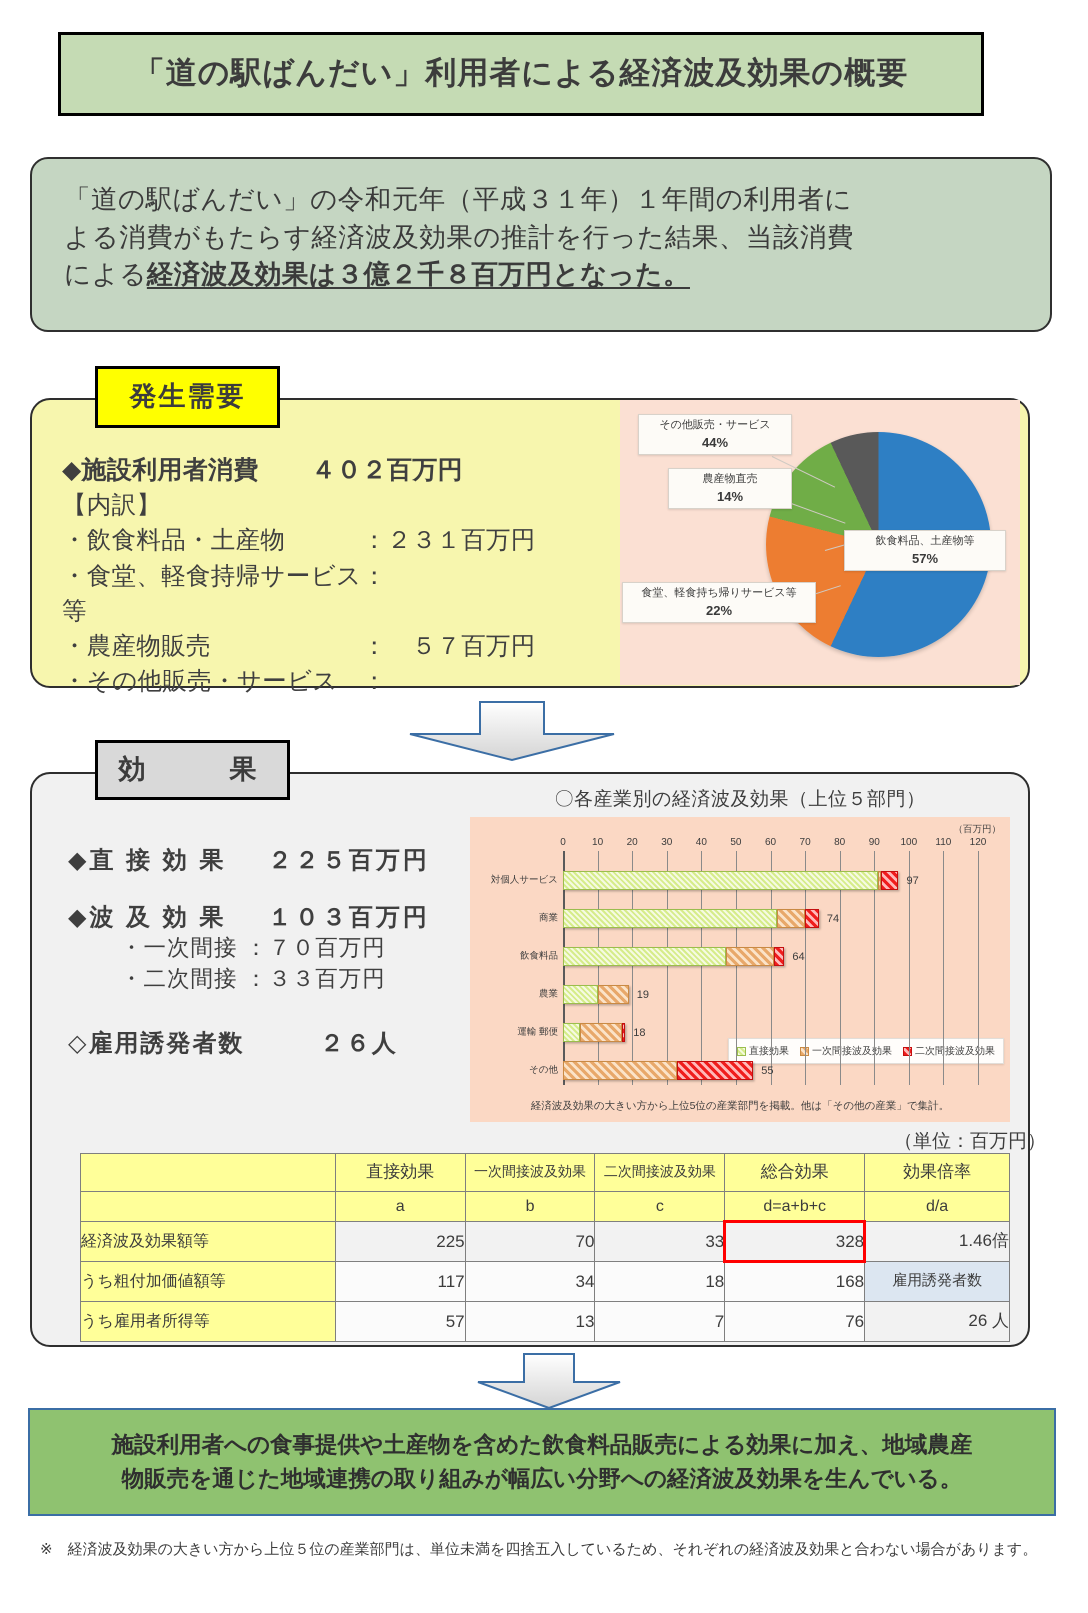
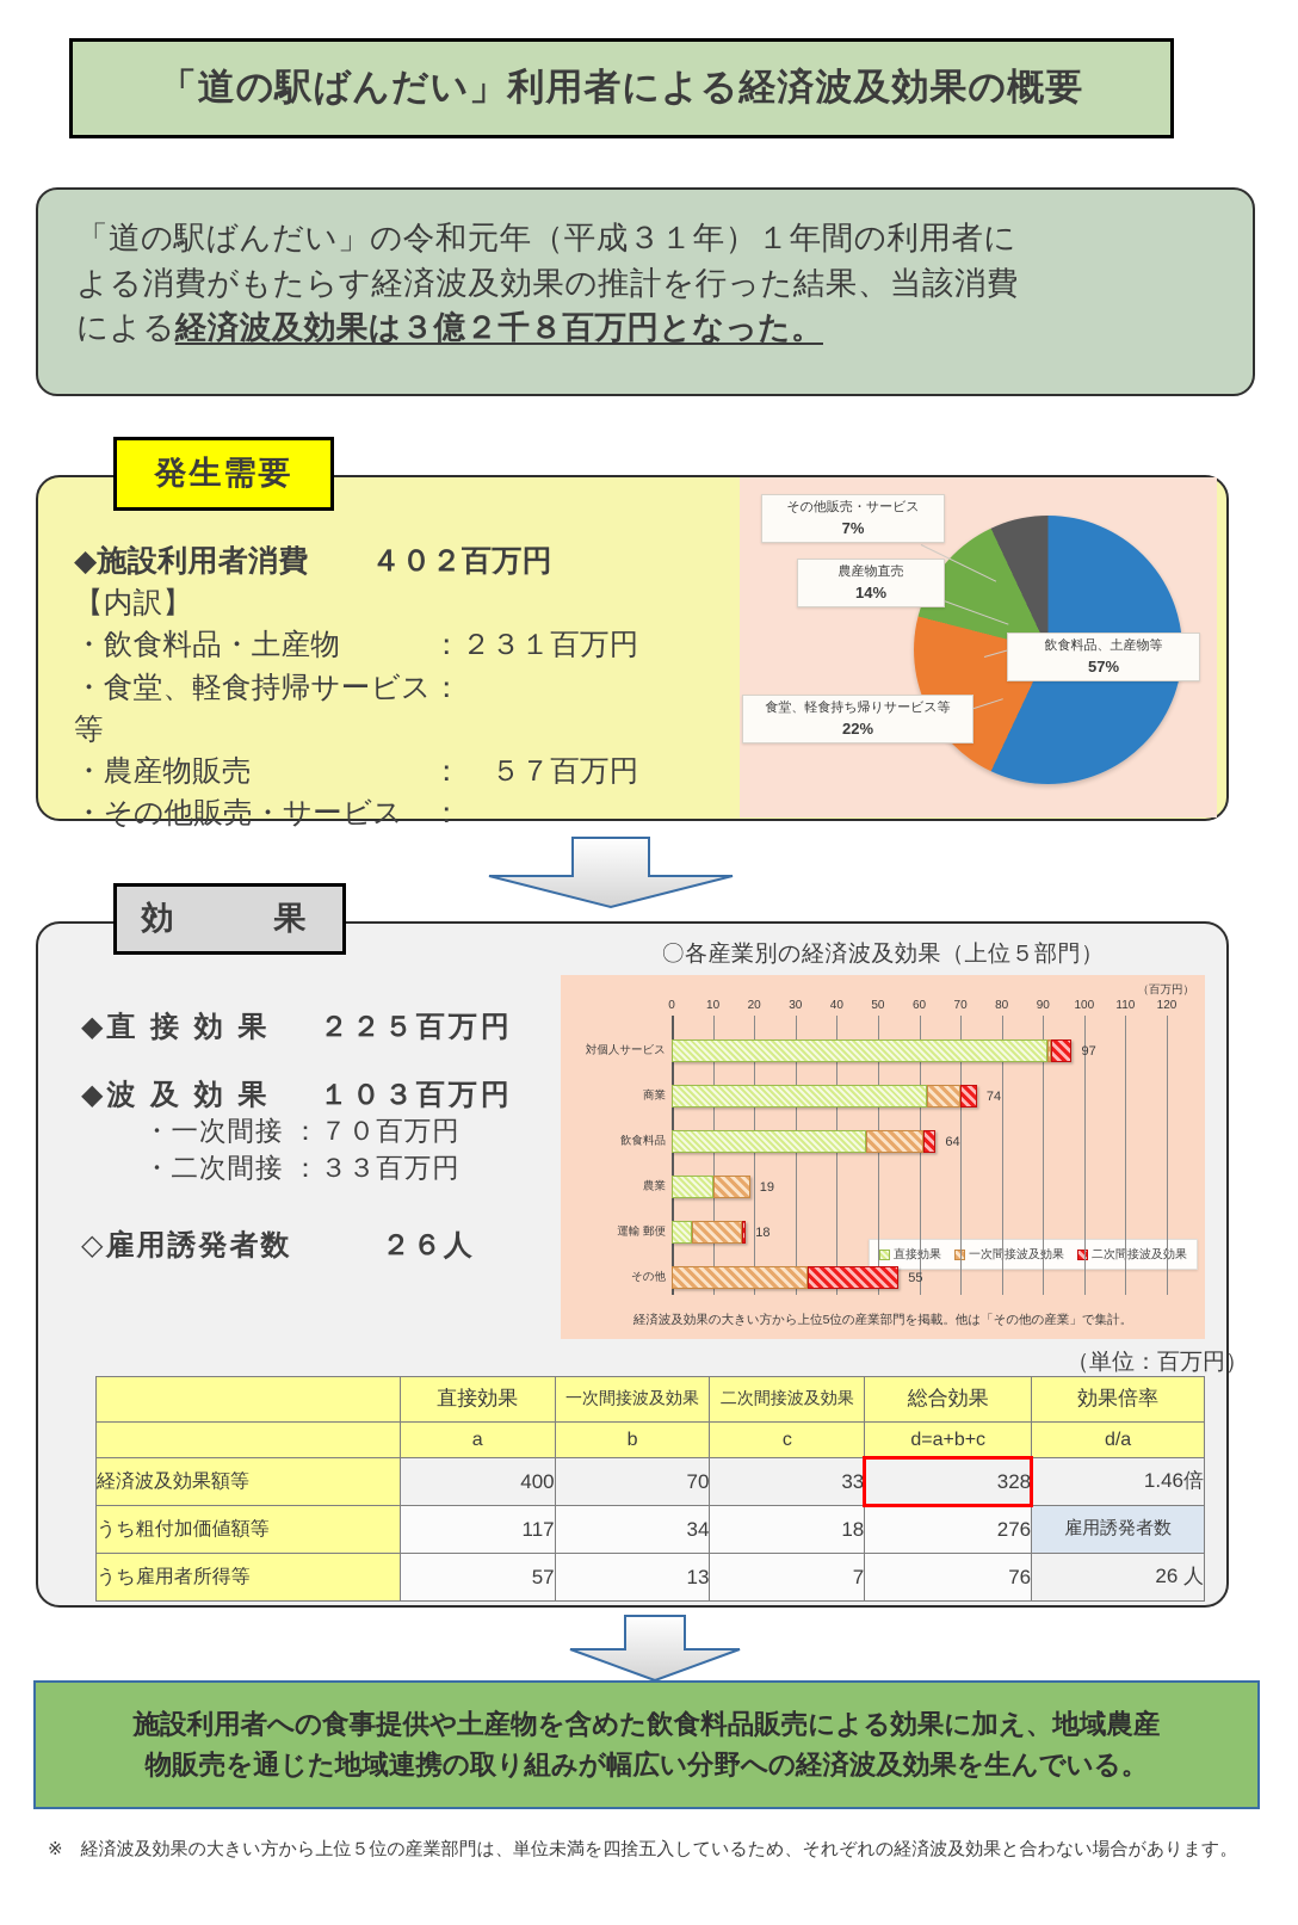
  「道の駅ばんだい」利用者による経済波及効果の概要
  「道の駅ばんだい」の令和元年（平成３１年）１年間の利用者に
  よる消費がもたらす経済波及効果の推計を行った結果、当該消費
  による経済波及効果は３億２千８百万円となった。
  発生需要
  ◆施設利用者消費 ４０２百万円
  【内訳】
  ・飲食料品・土産物
  ：
  ２３１百万円
  ・食堂、軽食持帰サービス等
  ：
  ・農産物販売
  ：
  ５７百万円
  ・その他販売・サービス
  ：
  その他販売・サービス
- 44%
+ 7%
  農産物直売
  14%
  食堂、軽食持ち帰りサービス等
  22%
  飲食料品、土産物等
  57%
  効 果
  ◆直 接 効 果 ２２５百万円
  ◆波 及 効 果 １０３百万円
  ・一次間接 ：７０百万円
  ・二次間接 ：３３百万円
  ◇雇用誘発者数 ２６人
  〇各産業別の経済波及効果（上位５部門）
  （百万円）
  直接効果
  一次間接波及効果
  二次間接波及効果
  経済波及効果の大きい方から上位5位の産業部門を掲載。他は「その他の産業」で集計。
  0
  10
  20
  30
  40
  50
  60
  70
  80
  90
  100
  110
  120
  対個人サービス
  97
  商業
  74
  飲食料品
  64
  農業
  19
  運輸 郵便
  18
  その他
  55
  （単位：百万円）
  	直接効果	一次間接波及効果	二次間接波及効果	総合効果	効果倍率
  	a	b	c	d=a+b+c	d/a
- 経済波及効果額等	225	70	33	328	1.46倍
+ 経済波及効果額等	400	70	33	328	1.46倍
- うち粗付加価値額等	117	34	18	168	雇用誘発者数
+ うち粗付加価値額等	117	34	18	276	雇用誘発者数
  うち雇用者所得等	57	13	7	76	26 人
  施設利用者への食事提供や土産物を含めた飲食料品販売による効果に加え、地域農産
  物販売を通じた地域連携の取り組みが幅広い分野への経済波及効果を生んでいる。
  ※ 経済波及効果の大きい方から上位５位の産業部門は、単位未満を四捨五入しているため、それぞれの経済波及効果と合わない場合があります。
